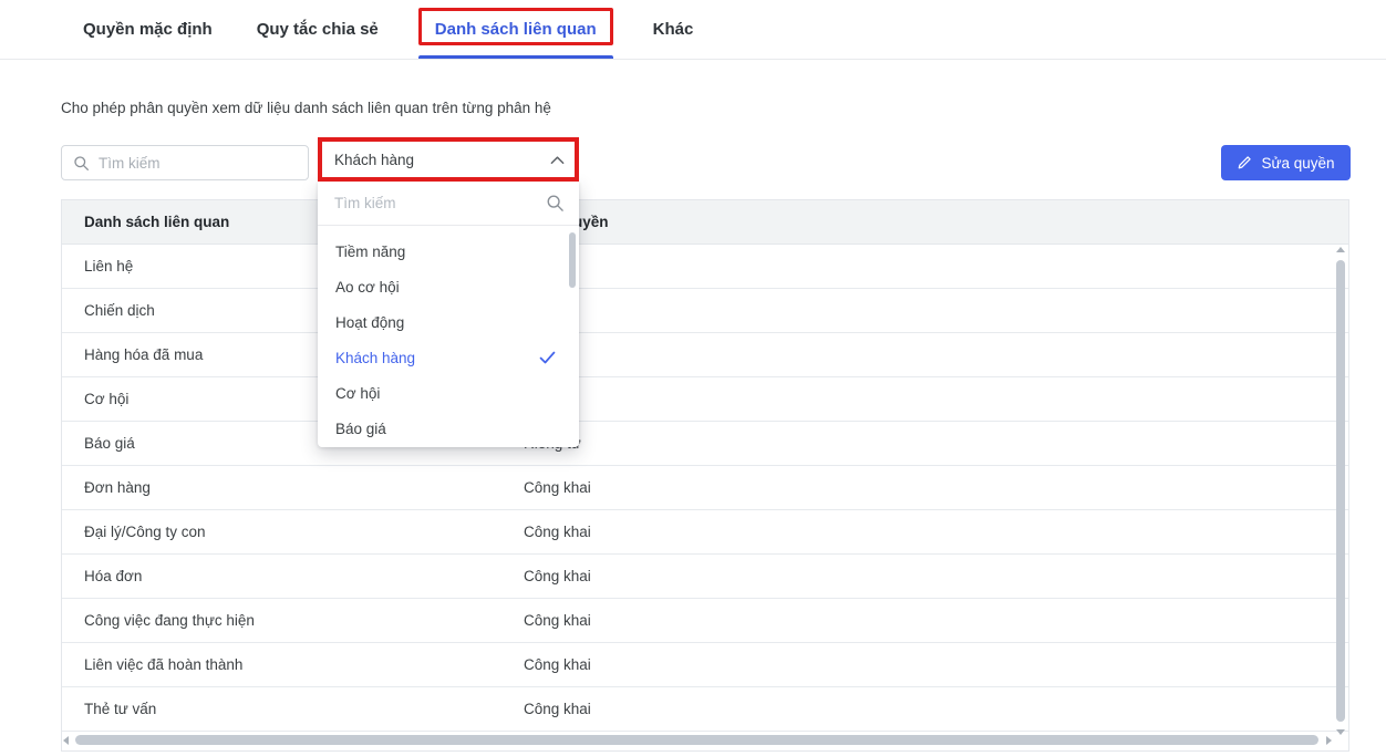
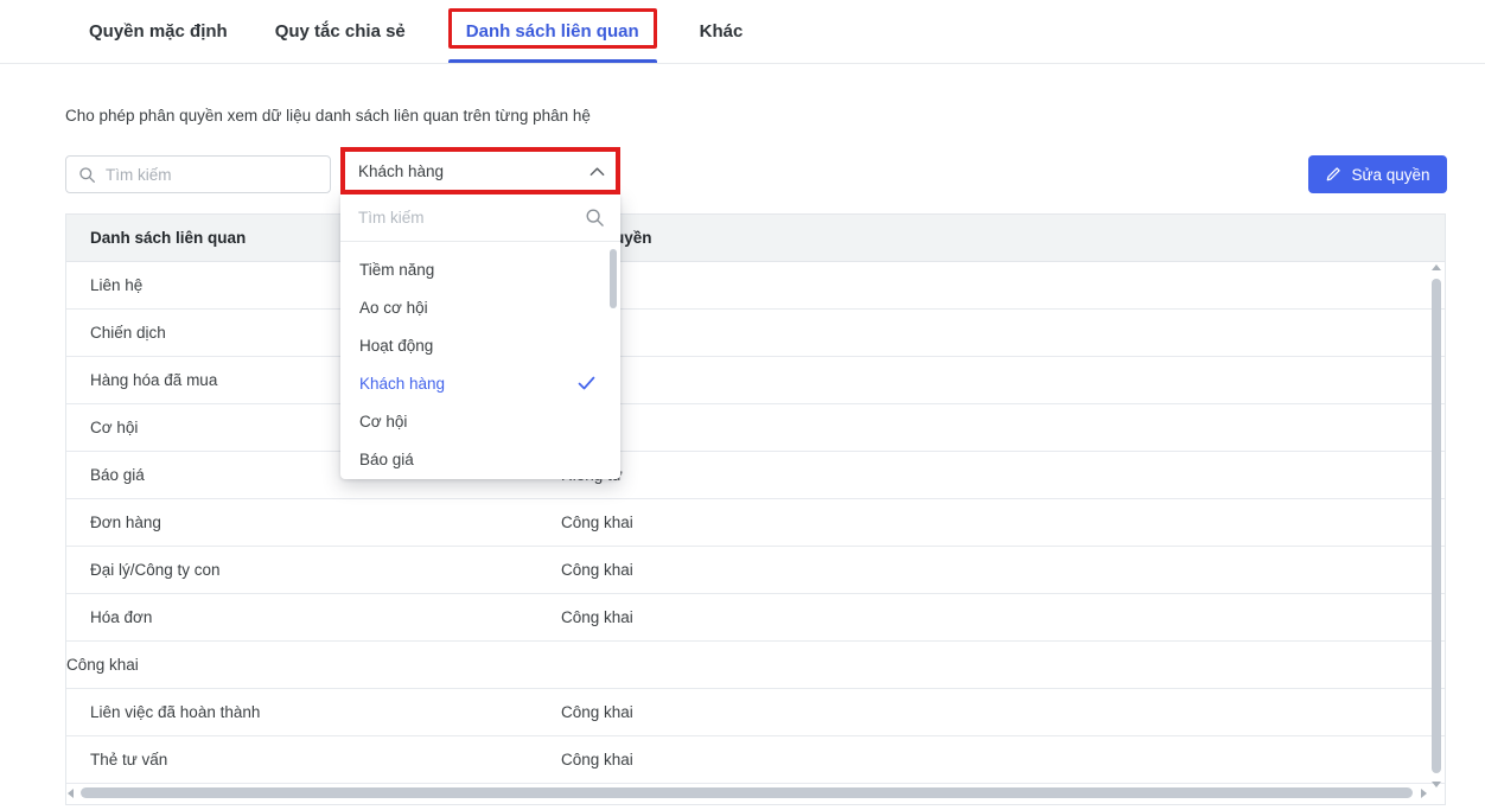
  Quyền mặc định
  Quy tắc chia sẻ
  Danh sách liên quan
  Khác
  Cho phép phân quyền xem dữ liệu danh sách liên quan trên từng phân hệ
  Tìm kiếm
  Khách hàng
  Sửa quyền
  Danh sách liên quan
  Liên hệ
  Chiến dịch
  Hàng hóa đã mua
  Cơ hội
  Báo giá
  Đơn hàng
  Công khai
  Đại lý/Công ty con
  Công khai
  Hóa đơn
  Công khai
- Công việc đang thực hiện
  Công khai
  Liên việc đã hoàn thành
  Công khai
  Thẻ tư vấn
  Công khai
  Tìm kiếm
  Tiềm năng
  Ao cơ hội
  Hoạt động
  Khách hàng
  Cơ hội
  Báo giá
